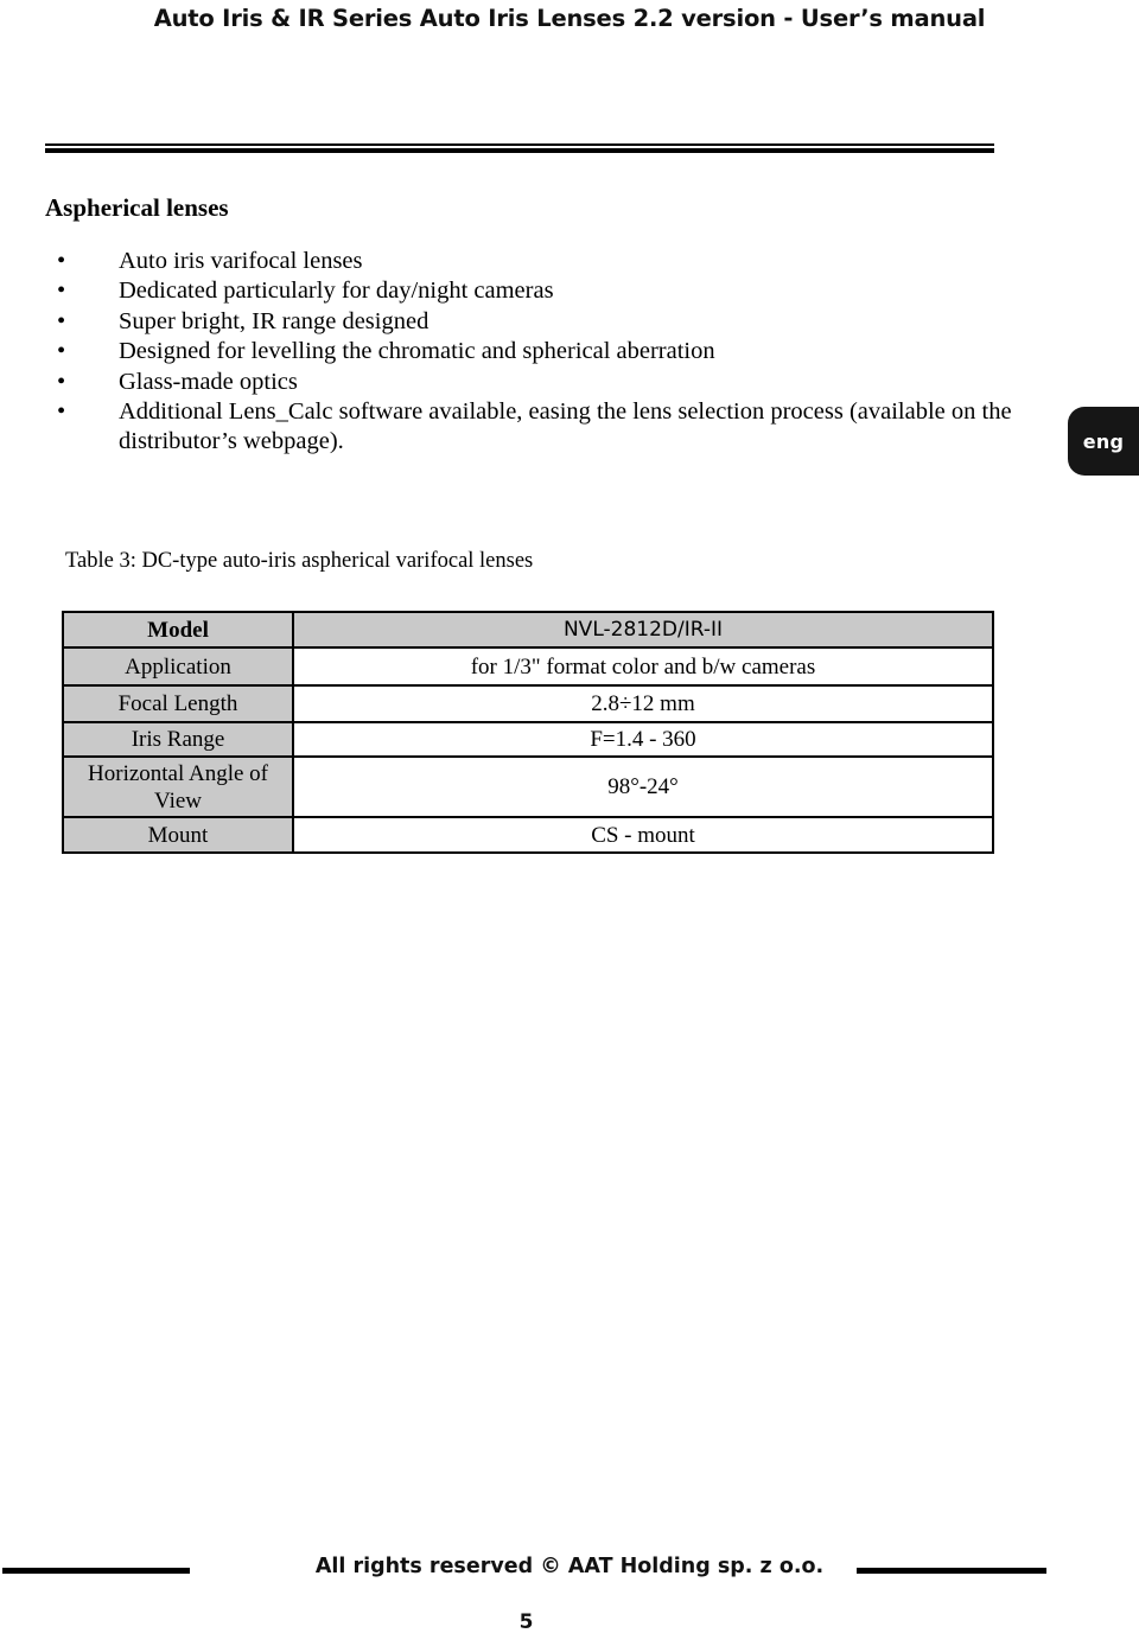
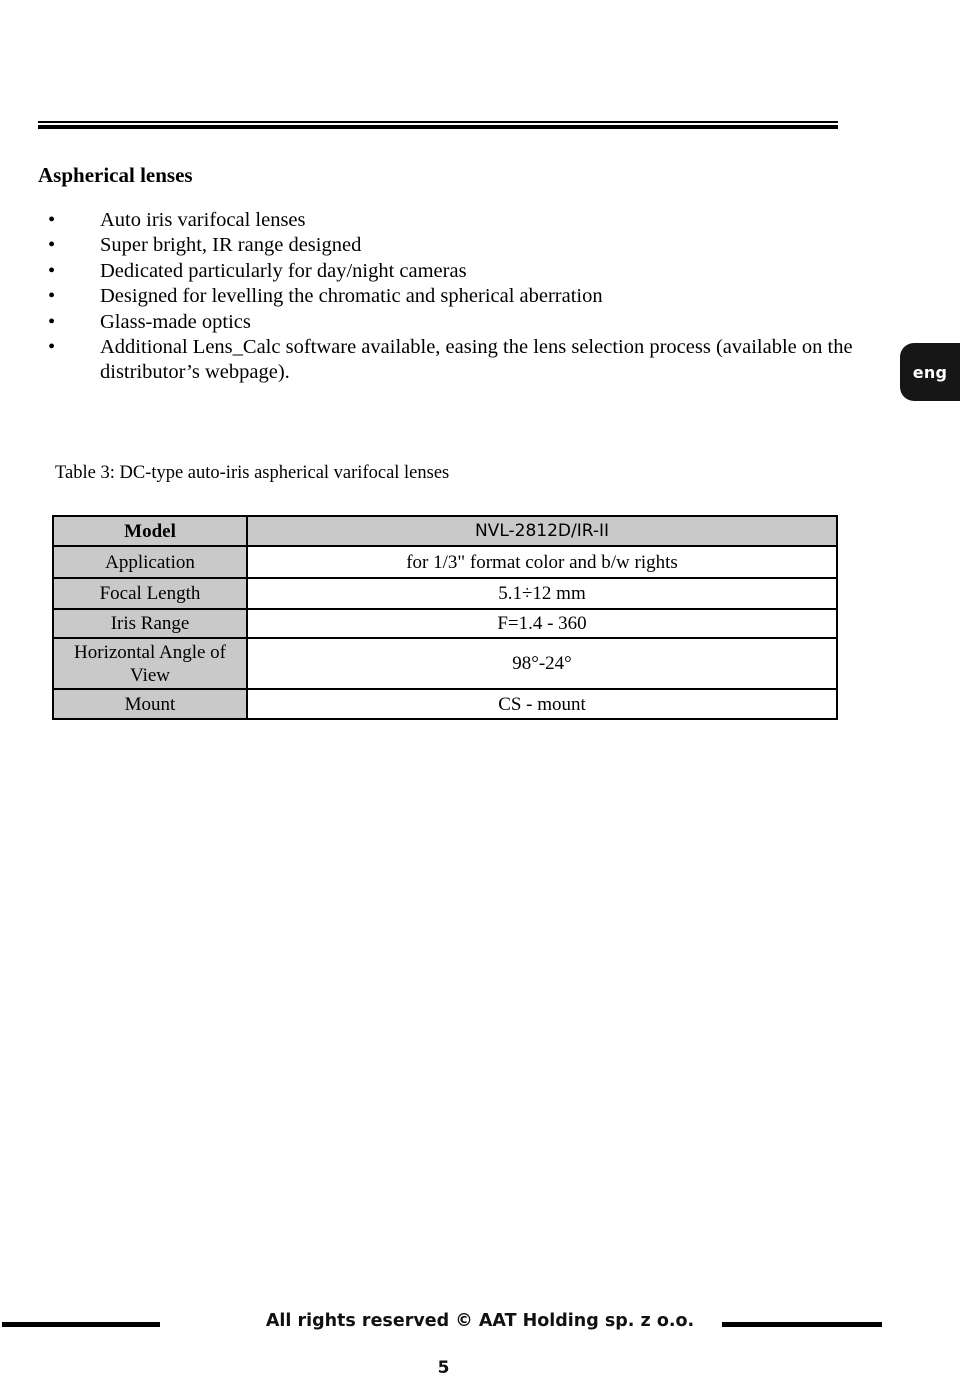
- Auto Iris & IR Series Auto Iris Lenses 2.2 version - User’s manual
  Aspherical lenses
  •
  Auto iris varifocal lenses
  •
- Dedicated particularly for day/night cameras
+ Super bright, IR range designed
  •
- Super bright, IR range designed
+ Dedicated particularly for day/night cameras
  •
  Designed for levelling the chromatic and spherical aberration
  •
  Glass-made optics
  •
  Additional Lens_Calc software available, easing the lens selection process (available on the distributor’s webpage).
  eng
  Table 3: DC-type auto-iris aspherical varifocal lenses
  Model	NVL-2812D/IR-II
- Application	for 1/3" format color and b/w cameras
+ Application	for 1/3" format color and b/w rights
- Focal Length	2.8÷12 mm
+ Focal Length	5.1÷12 mm
  Iris Range	F=1.4 - 360
  Horizontal Angle of View	98°-24°
  Mount	CS - mount
  All rights reserved © AAT Holding sp. z o.o.
  5
